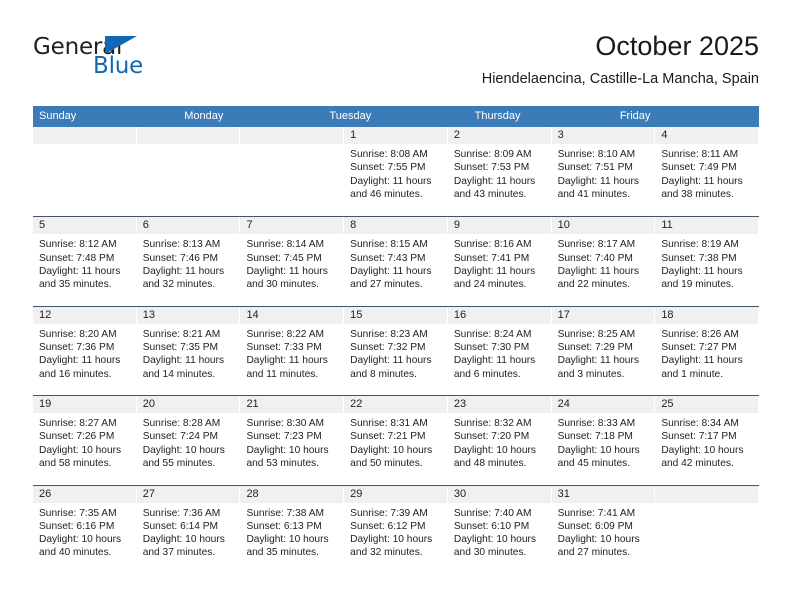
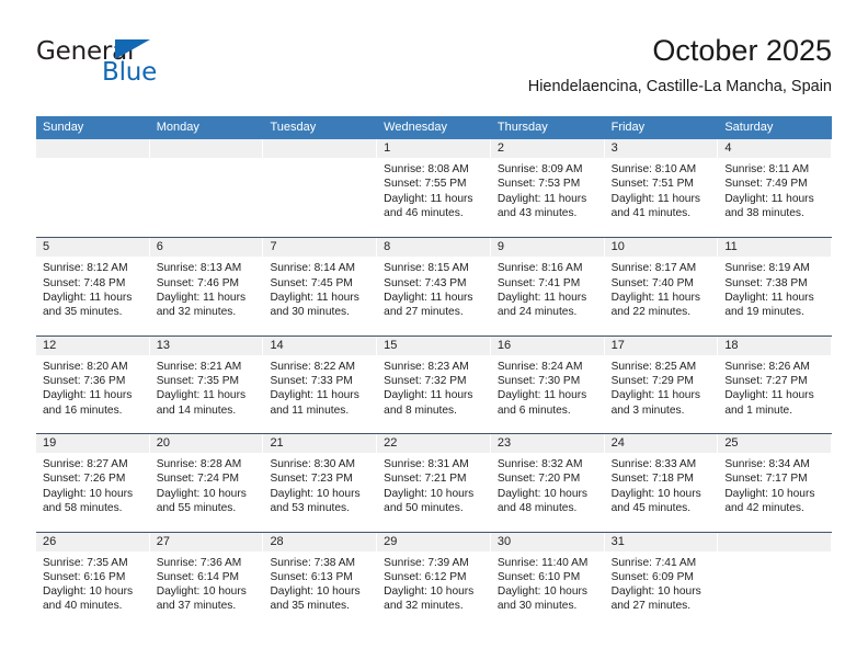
  General
  Blue
  October 2025
  Hiendelaencina, Castille-La Mancha, Spain
  Sunday
  Monday
  Tuesday
+ Wednesday
  Thursday
  Friday
+ Saturday
  1
  Sunrise: 8:08 AM
  Sunset: 7:55 PM
  Daylight: 11 hours
  and 46 minutes.
  2
  Sunrise: 8:09 AM
  Sunset: 7:53 PM
  Daylight: 11 hours
  and 43 minutes.
  3
  Sunrise: 8:10 AM
  Sunset: 7:51 PM
  Daylight: 11 hours
  and 41 minutes.
  4
  Sunrise: 8:11 AM
  Sunset: 7:49 PM
  Daylight: 11 hours
  and 38 minutes.
  5
  Sunrise: 8:12 AM
  Sunset: 7:48 PM
  Daylight: 11 hours
  and 35 minutes.
  6
  Sunrise: 8:13 AM
  Sunset: 7:46 PM
  Daylight: 11 hours
  and 32 minutes.
  7
  Sunrise: 8:14 AM
  Sunset: 7:45 PM
  Daylight: 11 hours
  and 30 minutes.
  8
  Sunrise: 8:15 AM
  Sunset: 7:43 PM
  Daylight: 11 hours
  and 27 minutes.
  9
  Sunrise: 8:16 AM
  Sunset: 7:41 PM
  Daylight: 11 hours
  and 24 minutes.
  10
  Sunrise: 8:17 AM
  Sunset: 7:40 PM
  Daylight: 11 hours
  and 22 minutes.
  11
  Sunrise: 8:19 AM
  Sunset: 7:38 PM
  Daylight: 11 hours
  and 19 minutes.
  12
  Sunrise: 8:20 AM
  Sunset: 7:36 PM
  Daylight: 11 hours
  and 16 minutes.
  13
  Sunrise: 8:21 AM
  Sunset: 7:35 PM
  Daylight: 11 hours
  and 14 minutes.
  14
  Sunrise: 8:22 AM
  Sunset: 7:33 PM
  Daylight: 11 hours
  and 11 minutes.
  15
  Sunrise: 8:23 AM
  Sunset: 7:32 PM
  Daylight: 11 hours
  and 8 minutes.
  16
  Sunrise: 8:24 AM
  Sunset: 7:30 PM
  Daylight: 11 hours
  and 6 minutes.
  17
  Sunrise: 8:25 AM
  Sunset: 7:29 PM
  Daylight: 11 hours
  and 3 minutes.
  18
  Sunrise: 8:26 AM
  Sunset: 7:27 PM
  Daylight: 11 hours
  and 1 minute.
  19
  Sunrise: 8:27 AM
  Sunset: 7:26 PM
  Daylight: 10 hours
  and 58 minutes.
  20
  Sunrise: 8:28 AM
  Sunset: 7:24 PM
  Daylight: 10 hours
  and 55 minutes.
  21
  Sunrise: 8:30 AM
  Sunset: 7:23 PM
  Daylight: 10 hours
  and 53 minutes.
  22
  Sunrise: 8:31 AM
  Sunset: 7:21 PM
  Daylight: 10 hours
  and 50 minutes.
  23
  Sunrise: 8:32 AM
  Sunset: 7:20 PM
  Daylight: 10 hours
  and 48 minutes.
  24
  Sunrise: 8:33 AM
  Sunset: 7:18 PM
  Daylight: 10 hours
  and 45 minutes.
  25
  Sunrise: 8:34 AM
  Sunset: 7:17 PM
  Daylight: 10 hours
  and 42 minutes.
  26
  Sunrise: 7:35 AM
  Sunset: 6:16 PM
  Daylight: 10 hours
  and 40 minutes.
  27
  Sunrise: 7:36 AM
  Sunset: 6:14 PM
  Daylight: 10 hours
  and 37 minutes.
  28
  Sunrise: 7:38 AM
  Sunset: 6:13 PM
  Daylight: 10 hours
  and 35 minutes.
  29
  Sunrise: 7:39 AM
  Sunset: 6:12 PM
  Daylight: 10 hours
  and 32 minutes.
  30
- Sunrise: 7:40 AM
+ Sunrise: 11:40 AM
  Sunset: 6:10 PM
  Daylight: 10 hours
  and 30 minutes.
  31
  Sunrise: 7:41 AM
  Sunset: 6:09 PM
  Daylight: 10 hours
  and 27 minutes.
